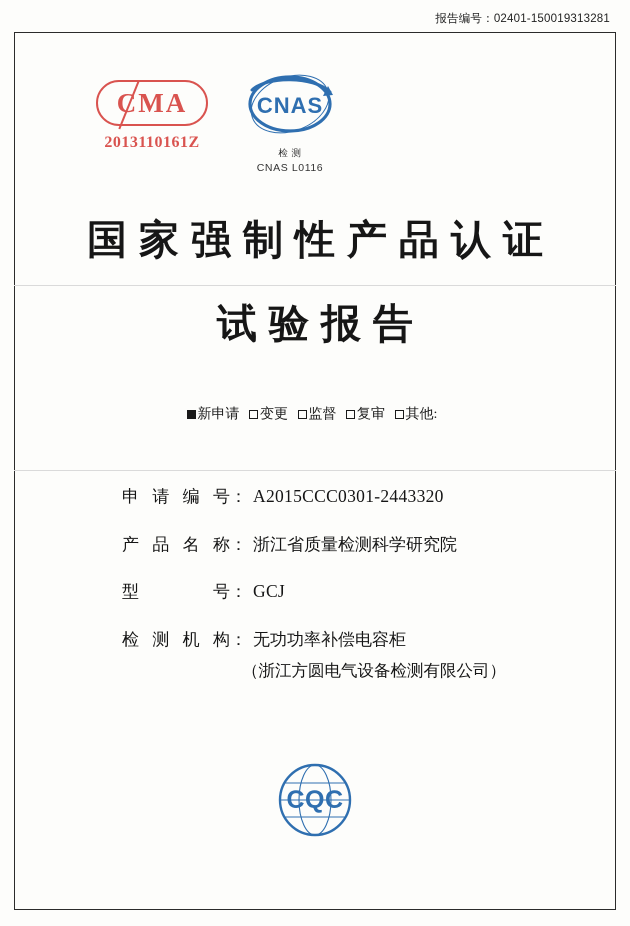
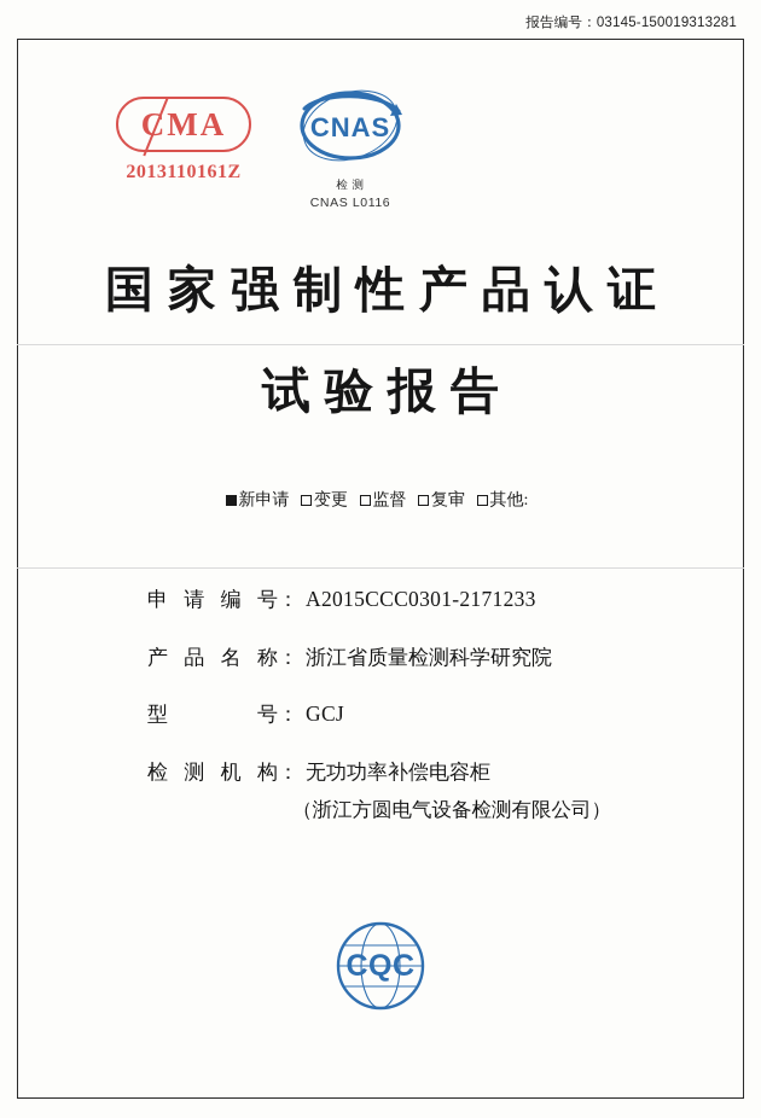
- 报告编号：02401-150019313281
+ 报告编号：03145-150019313281
  2013110161Z
  CNAS
  检 测
  CNAS L0116
  国家强制性产品认证
  试验报告
  新申请 变更 监督 复审 其他:
  申请编号
  ：
- A2015CCC0301-2443320
+ A2015CCC0301-2171233
  产品名称
  ：
  浙江省质量检测科学研究院
  型号
  ：
  GCJ
  检测机构
  ：
  无功功率补偿电容柜
  （浙江方圆电气设备检测有限公司）
  CQC
